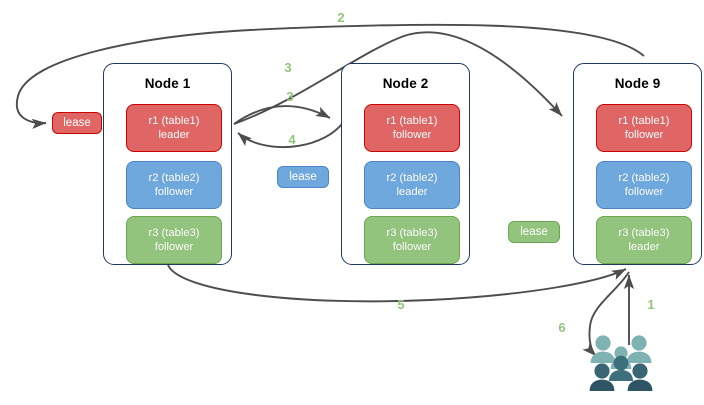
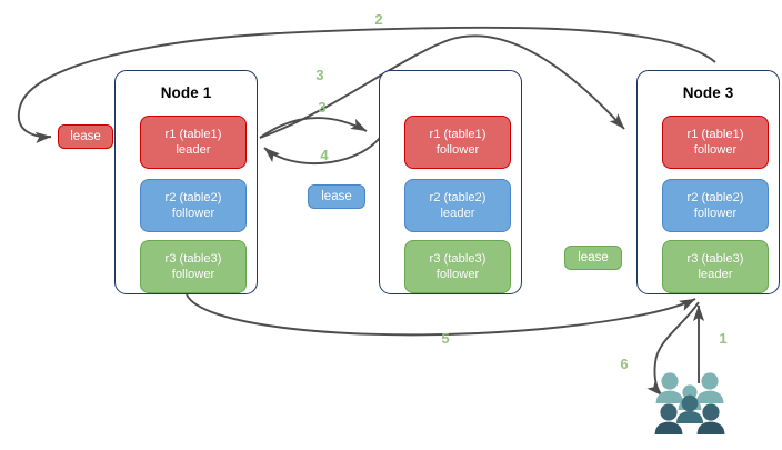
  Node 1
  r1 (table1)
  leader
  r2 (table2)
  follower
  r3 (table3)
  follower
- Node 2
  r1 (table1)
  follower
  r2 (table2)
  leader
  r3 (table3)
  follower
- Node 9
+ Node 3
  r1 (table1)
  follower
  r2 (table2)
  follower
  r3 (table3)
  leader
  lease
  lease
  lease
  2
  3
  3
  4
  5
  1
  6
